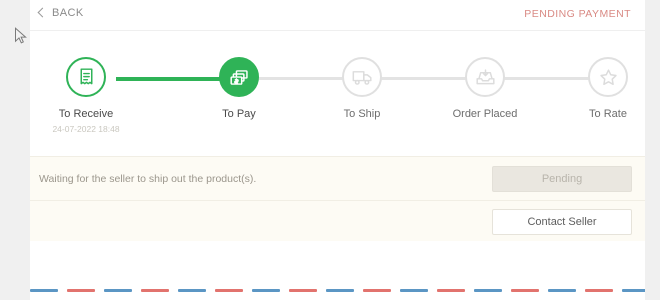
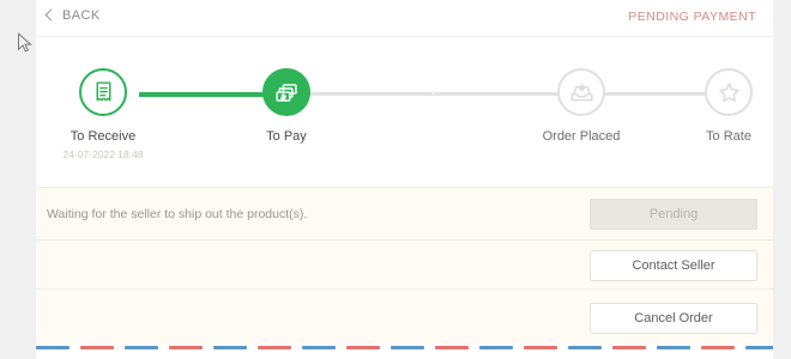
  BACK
  PENDING PAYMENT
  To Receive
  24-07-2022 18:48
  To Pay
- To Ship
  Order Placed
  To Rate
  Waiting for the seller to ship out the product(s).
  Pending
  Contact Seller
+ Cancel Order
